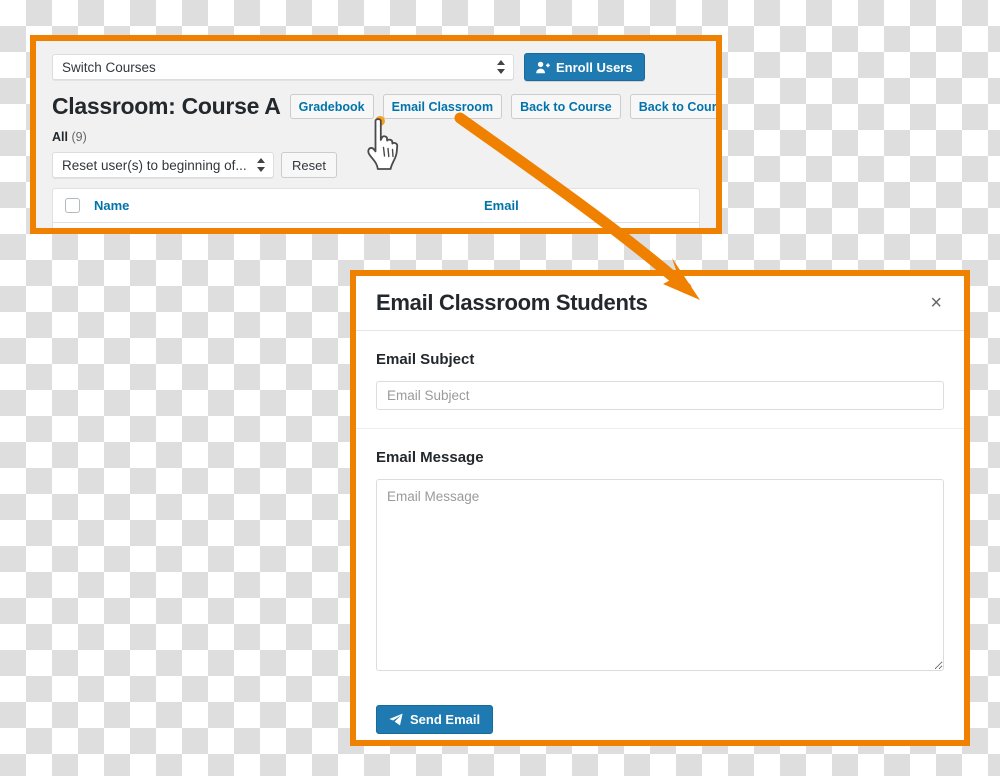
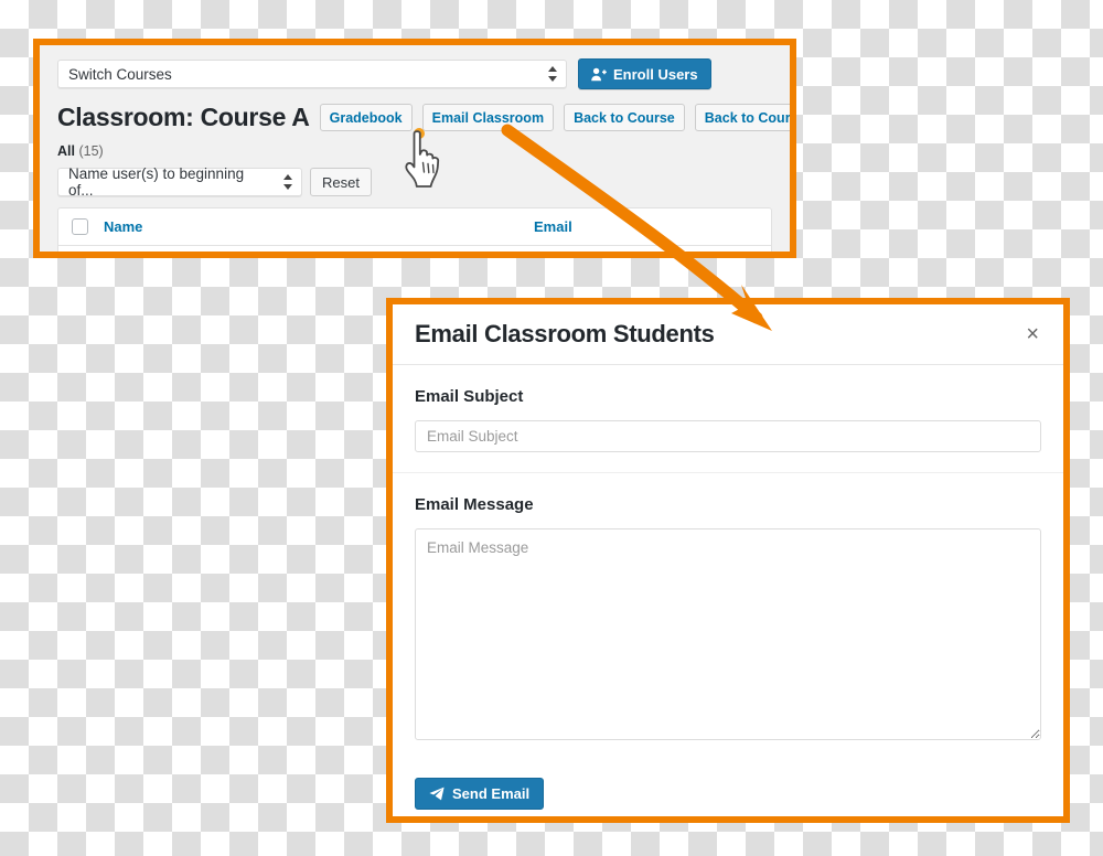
  Switch Courses
  Enroll Users
  Classroom: Course A
  Gradebook
  Email Classroom
  Back to Course
  Back to Cour
- All (9)
+ All (15)
- Reset user(s) to beginning of...
+ Name user(s) to beginning of...
  Reset
  Name
  Email
  Email Classroom Students
  ×
  Email Subject
  Email Subject
  Email Message
  Email Message
  Send Email
